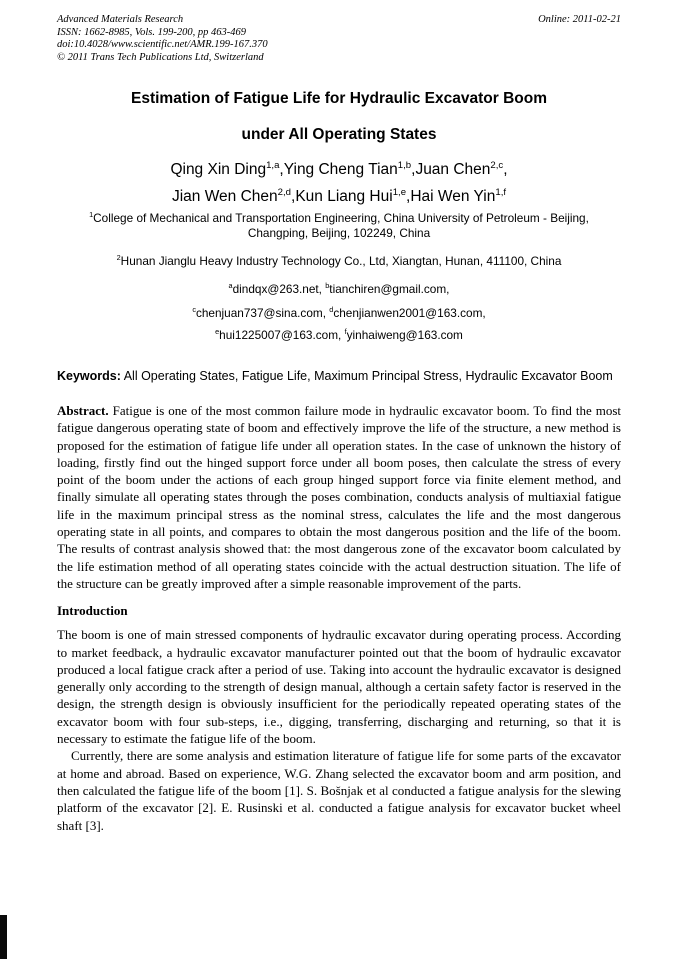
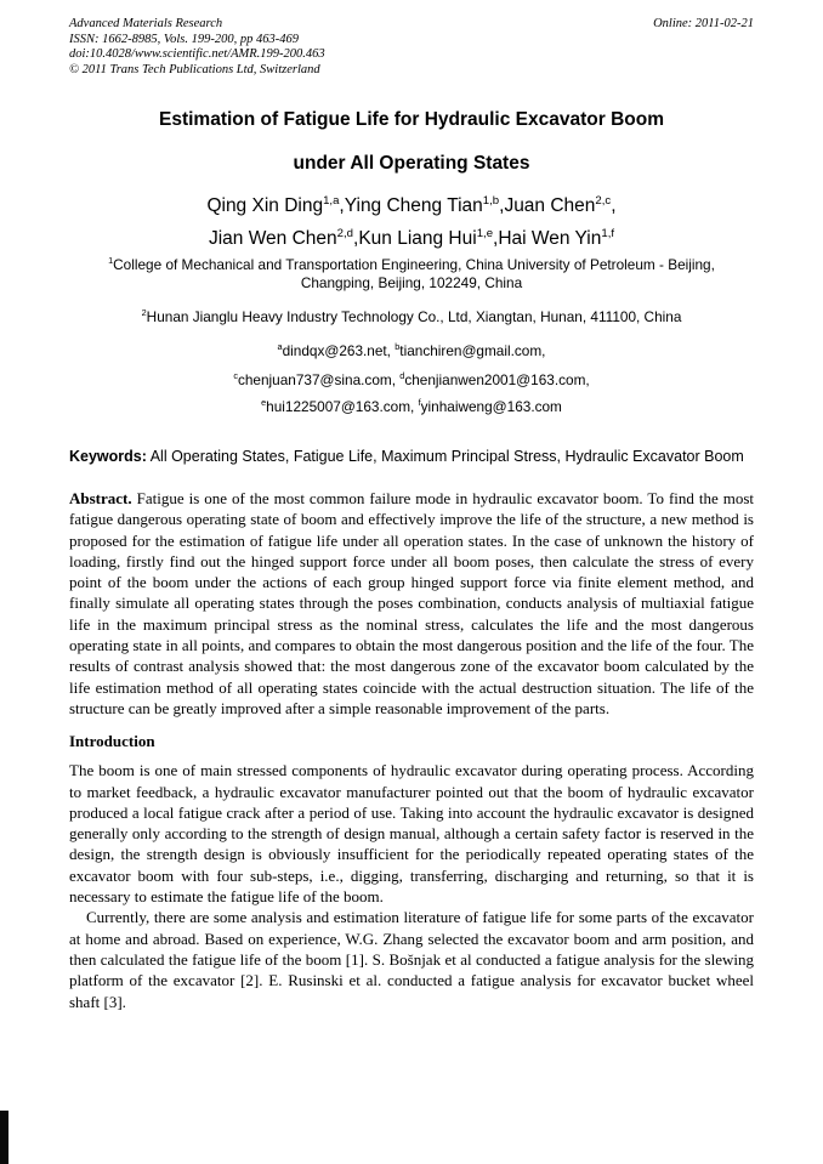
  Advanced Materials Research
  ISSN: 1662-8985, Vols. 199-200, pp 463-469
- doi:10.4028/www.scientific.net/AMR.199-167.370
+ doi:10.4028/www.scientific.net/AMR.199-200.463
  © 2011 Trans Tech Publications Ltd, Switzerland
  Online: 2011-02-21
  Estimation of Fatigue Life for Hydraulic Excavator Boom
  under All Operating States
  Qing Xin Ding1,a,Ying Cheng Tian1,b,Juan Chen2,c,
  Jian Wen Chen2,d,Kun Liang Hui1,e,Hai Wen Yin1,f
  1College of Mechanical and Transportation Engineering, China University of Petroleum - Beijing,
  Changping, Beijing, 102249, China
  2Hunan Jianglu Heavy Industry Technology Co., Ltd, Xiangtan, Hunan, 411100, China
  adindqx@263.net, btianchiren@gmail.com,
  cchenjuan737@sina.com, dchenjianwen2001@163.com,
  ehui1225007@163.com, fyinhaiweng@163.com
  Keywords: All Operating States, Fatigue Life, Maximum Principal Stress, Hydraulic Excavator Boom
- Abstract. Fatigue is one of the most common failure mode in hydraulic excavator boom. To find the most fatigue dangerous operating state of boom and effectively improve the life of the structure, a new method is proposed for the estimation of fatigue life under all operation states. In the case of unknown the history of loading, firstly find out the hinged support force under all boom poses, then calculate the stress of every point of the boom under the actions of each group hinged support force via finite element method, and finally simulate all operating states through the poses combination, conducts analysis of multiaxial fatigue life in the maximum principal stress as the nominal stress, calculates the life and the most dangerous operating state in all points, and compares to obtain the most dangerous position and the life of the boom. The results of contrast analysis showed that: the most dangerous zone of the excavator boom calculated by the life estimation method of all operating states coincide with the actual destruction situation. The life of the structure can be greatly improved after a simple reasonable improvement of the parts.
+ Abstract. Fatigue is one of the most common failure mode in hydraulic excavator boom. To find the most fatigue dangerous operating state of boom and effectively improve the life of the structure, a new method is proposed for the estimation of fatigue life under all operation states. In the case of unknown the history of loading, firstly find out the hinged support force under all boom poses, then calculate the stress of every point of the boom under the actions of each group hinged support force via finite element method, and finally simulate all operating states through the poses combination, conducts analysis of multiaxial fatigue life in the maximum principal stress as the nominal stress, calculates the life and the most dangerous operating state in all points, and compares to obtain the most dangerous position and the life of the four. The results of contrast analysis showed that: the most dangerous zone of the excavator boom calculated by the life estimation method of all operating states coincide with the actual destruction situation. The life of the structure can be greatly improved after a simple reasonable improvement of the parts.
  Introduction
  The boom is one of main stressed components of hydraulic excavator during operating process. According to market feedback, a hydraulic excavator manufacturer pointed out that the boom of hydraulic excavator produced a local fatigue crack after a period of use. Taking into account the hydraulic excavator is designed generally only according to the strength of design manual, although a certain safety factor is reserved in the design, the strength design is obviously insufficient for the periodically repeated operating states of the excavator boom with four sub-steps, i.e., digging, transferring, discharging and returning, so that it is necessary to estimate the fatigue life of the boom.
  Currently, there are some analysis and estimation literature of fatigue life for some parts of the excavator at home and abroad. Based on experience, W.G. Zhang selected the excavator boom and arm position, and then calculated the fatigue life of the boom [1]. S. Bošnjak et al conducted a fatigue analysis for the slewing platform of the excavator [2]. E. Rusinski et al. conducted a fatigue analysis for excavator bucket wheel shaft [3].
